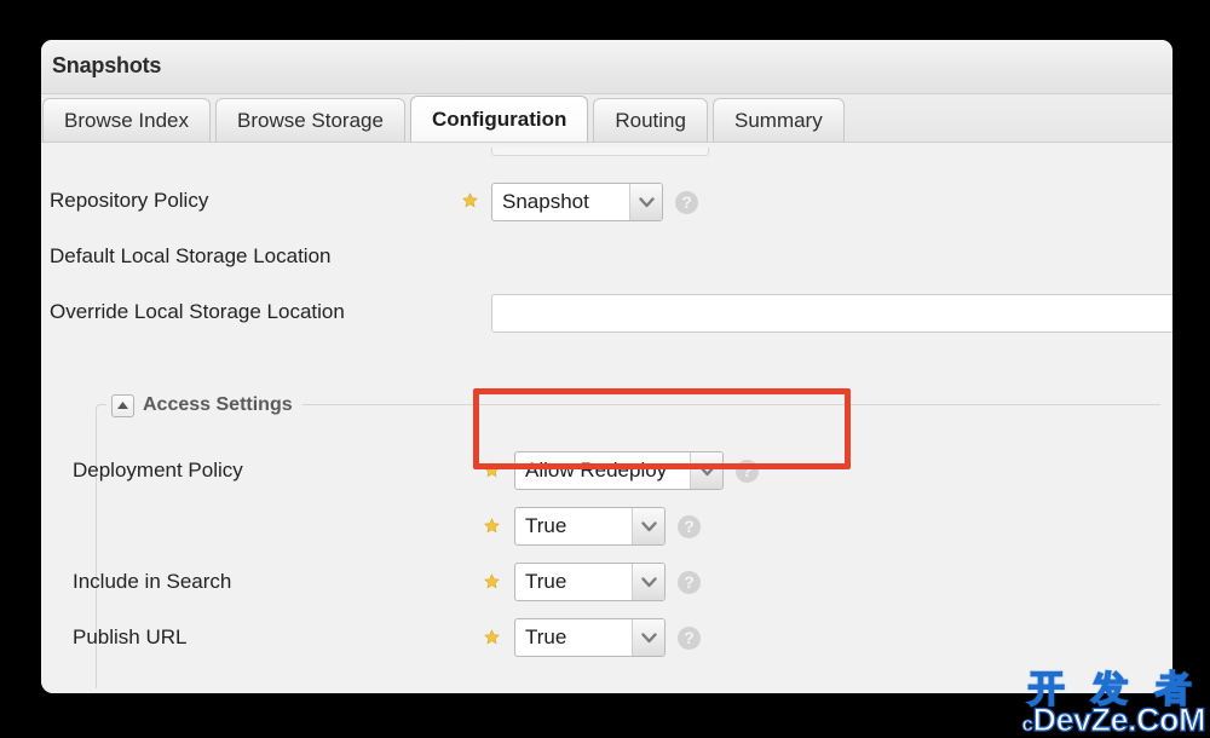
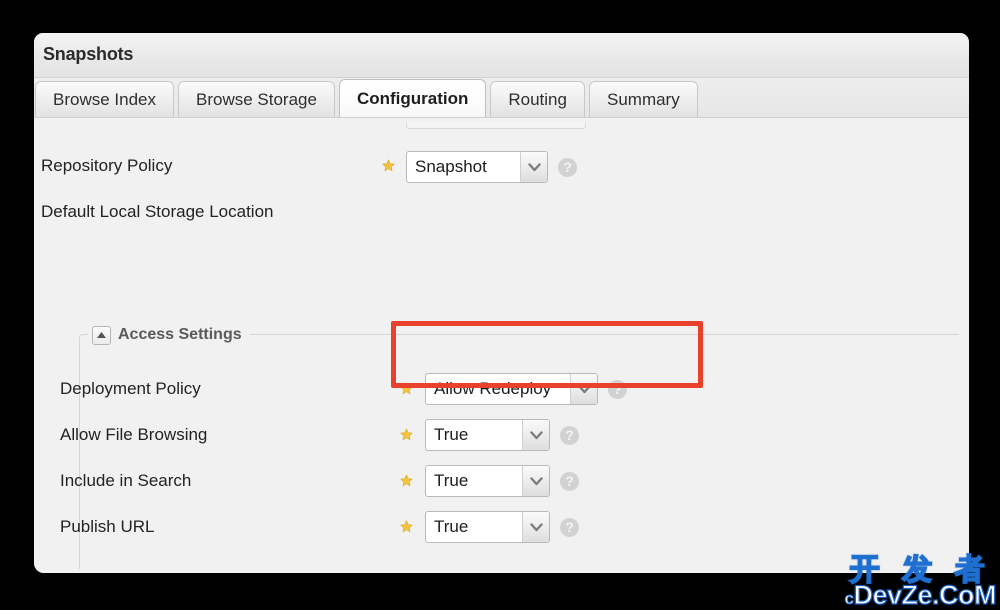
  Snapshots
  Browse Index
  Browse Storage
  Configuration
  Routing
  Summary
  Repository Policy
  Snapshot
  ?
  Default Local Storage Location
- Override Local Storage Location
  Access Settings
  Deployment Policy
  Allow Redeploy
  ?
+ Allow File Browsing
  True
  ?
  Include in Search
  True
  ?
  Publish URL
  True
  ?
  开 发 者
  cDevZe.CoM
